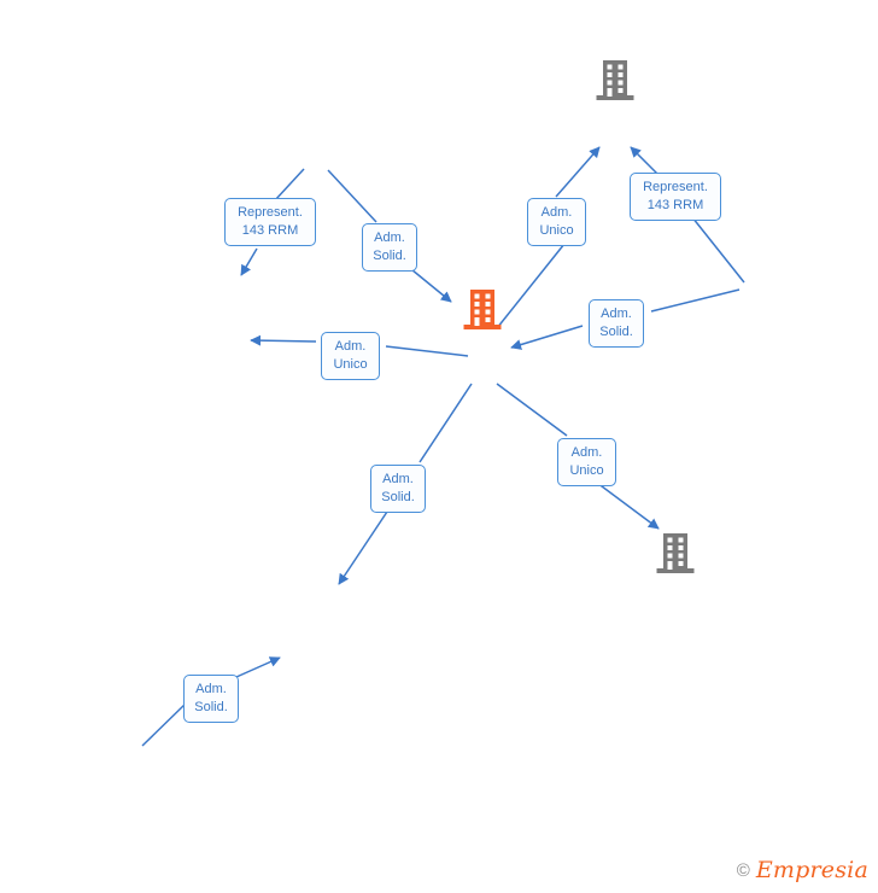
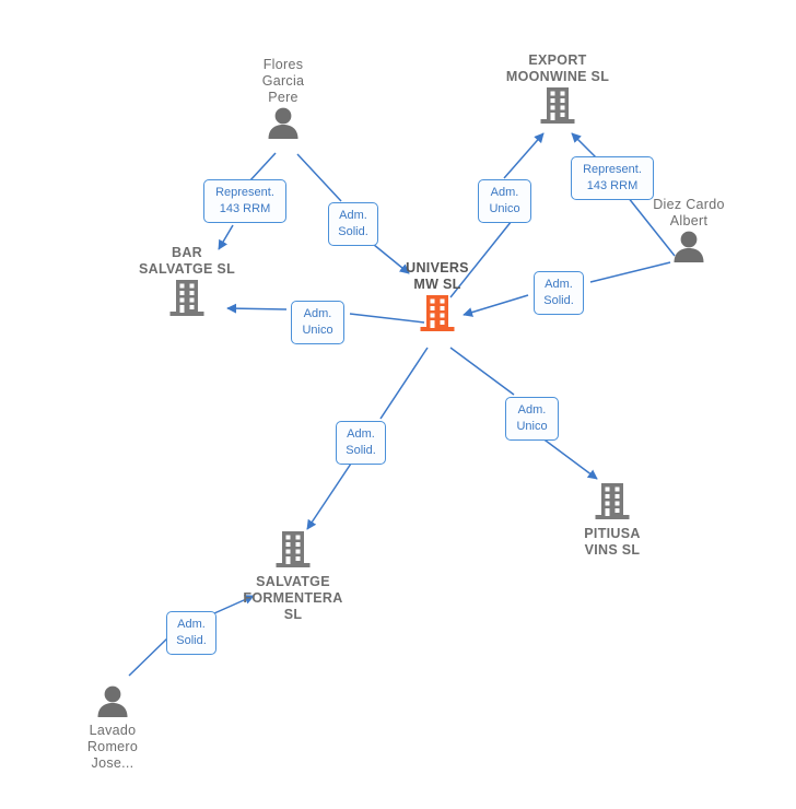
+ Flores
+ Garcia
+ Pere
+ EXPORT
+ MOONWINE SL
+ Diez Cardo
+ Albert
+ BAR
+ SALVATGE SL
+ UNIVERS
+ MW SL
+ PITIUSA
+ VINS SL
+ SALVATGE
+ FORMENTERA
+ SL
+ Lavado
+ Romero
+ Jose...
  Represent.
  143 RRM
  Adm.
  Solid.
  Adm.
  Unico
  Represent.
  143 RRM
  Adm.
  Solid.
  Adm.
  Unico
  Adm.
  Solid.
  Adm.
  Unico
  Adm.
  Solid.
- ©
- Empresia
